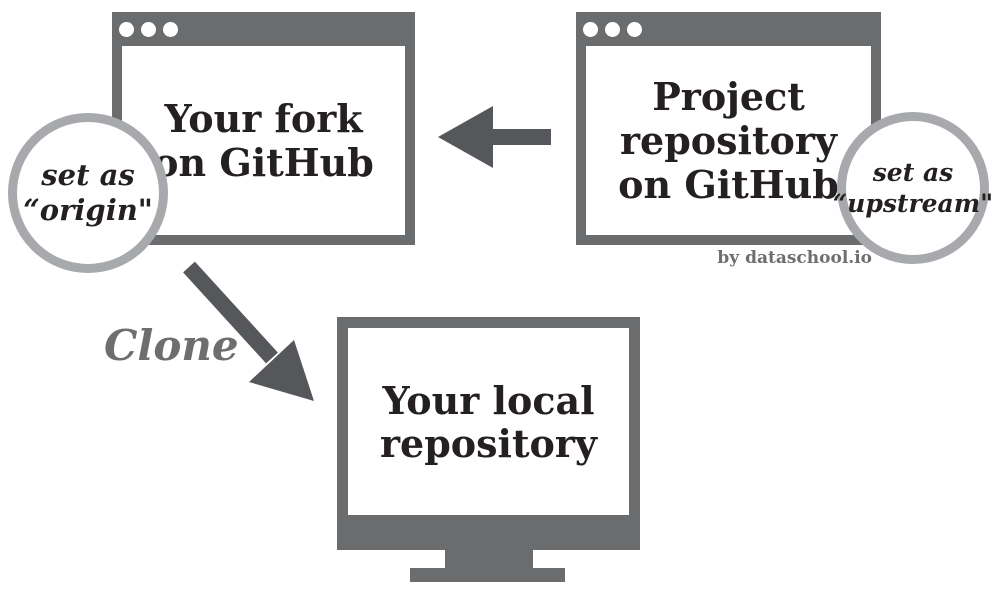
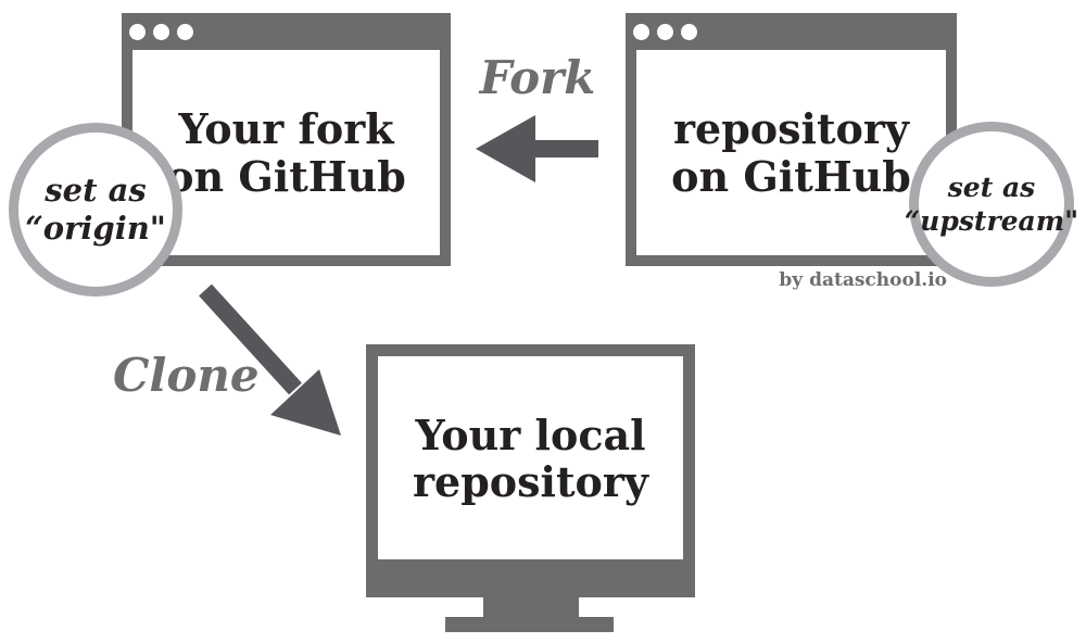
  Your fork
  on GitHub
- Project
  repository
  on GitHub
  by dataschool.io
  Your local
  repository
+ Fork
  Clone
  set as
  “origin"
  set as
  “upstream"
